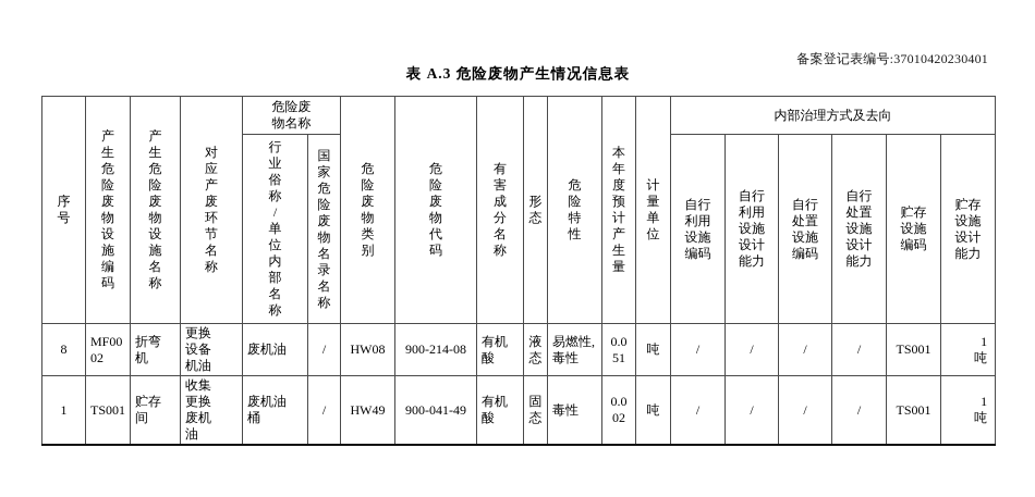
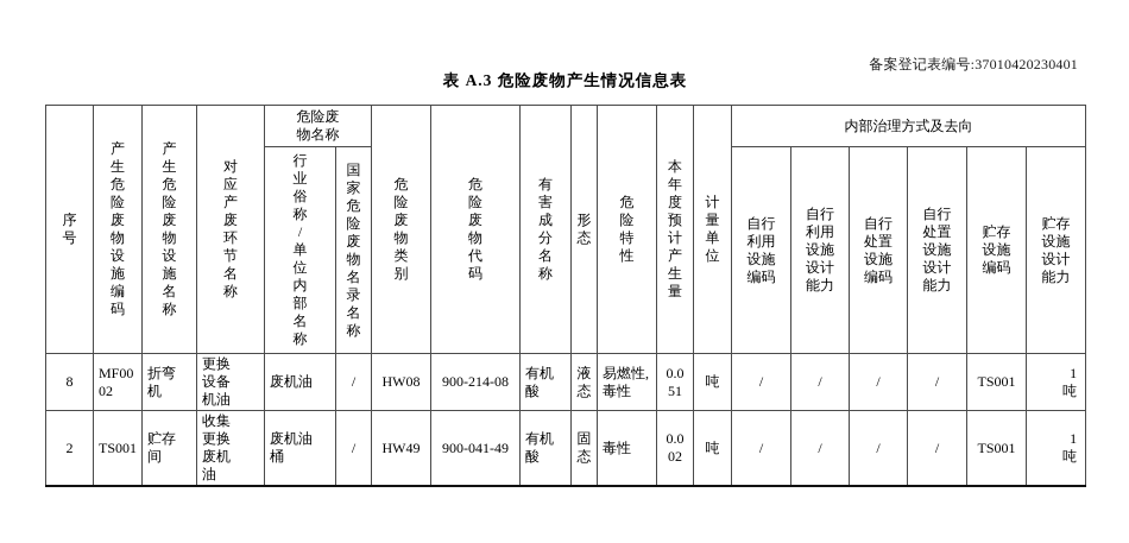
  备案登记表编号:37010420230401
  表 A.3 危险废物产生情况信息表
  序 号	产 生 危 险 废 物 设 施 编 码	产 生 危 险 废 物 设 施 名 称	对 应 产 废 环 节 名 称	危险废 物名称	危 险 废 物 类 别	危 险 废 物 代 码	有 害 成 分 名 称	形 态	危 险 特 性	本 年 度 预 计 产 生 量	计 量 单 位	内部治理方式及去向
  行 业 俗 称 / 单 位 内 部 名 称	国 家 危 险 废 物 名 录 名 称	自行 利用 设施 编码	自行 利用 设施 设计 能力	自行 处置 设施 编码	自行 处置 设施 设计 能力	贮存 设施 编码	贮存 设施 设计 能力
  8	MF00 02	折弯 机	更换 设备 机油	废机油	/	HW08	900-214-08	有机 酸	液 态	易燃性, 毒性	0.0 51	吨	/	/	/	/	TS001	1 吨
- 1	TS001	贮存 间	收集 更换 废机 油	废机油 桶	/	HW49	900-041-49	有机 酸	固 态	毒性	0.0 02	吨	/	/	/	/	TS001	1 吨
+ 2	TS001	贮存 间	收集 更换 废机 油	废机油 桶	/	HW49	900-041-49	有机 酸	固 态	毒性	0.0 02	吨	/	/	/	/	TS001	1 吨
